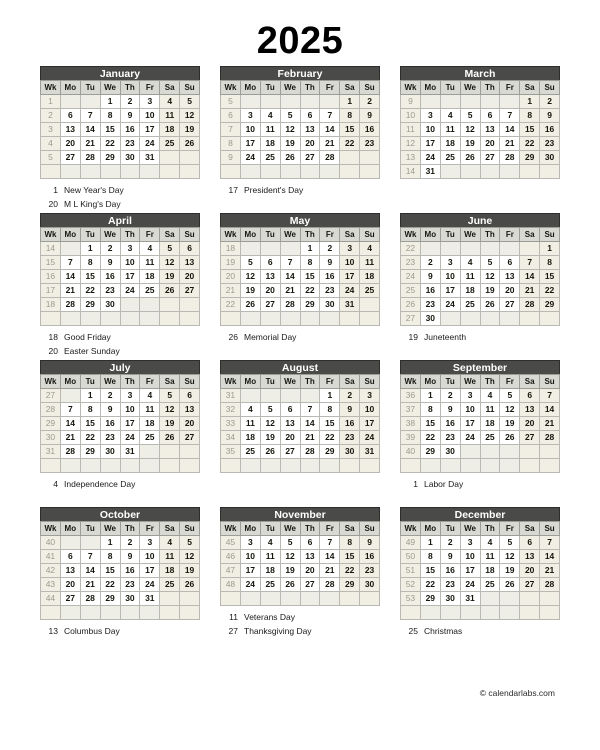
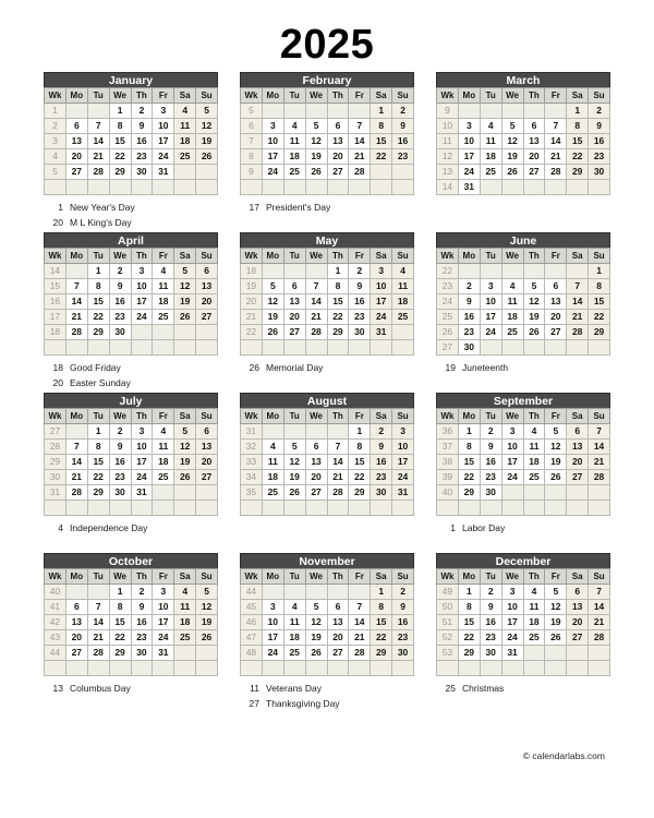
  2025
  January
  Wk	Mo	Tu	We	Th	Fr	Sa	Su
  1			1	2	3	4	5
  2	6	7	8	9	10	11	12
  3	13	14	15	16	17	18	19
  4	20	21	22	23	24	25	26
  5	27	28	29	30	31
  1
  New Year's Day
  20
  M L King's Day
  February
  Wk	Mo	Tu	We	Th	Fr	Sa	Su
  5						1	2
  6	3	4	5	6	7	8	9
  7	10	11	12	13	14	15	16
  8	17	18	19	20	21	22	23
  9	24	25	26	27	28
  17
  President's Day
  March
  Wk	Mo	Tu	We	Th	Fr	Sa	Su
  9						1	2
  10	3	4	5	6	7	8	9
  11	10	11	12	13	14	15	16
  12	17	18	19	20	21	22	23
  13	24	25	26	27	28	29	30
  14	31
  April
  Wk	Mo	Tu	We	Th	Fr	Sa	Su
  14		1	2	3	4	5	6
  15	7	8	9	10	11	12	13
  16	14	15	16	17	18	19	20
  17	21	22	23	24	25	26	27
  18	28	29	30
  18
  Good Friday
  20
  Easter Sunday
  May
  Wk	Mo	Tu	We	Th	Fr	Sa	Su
  18				1	2	3	4
  19	5	6	7	8	9	10	11
  20	12	13	14	15	16	17	18
  21	19	20	21	22	23	24	25
  22	26	27	28	29	30	31
  26
  Memorial Day
  June
  Wk	Mo	Tu	We	Th	Fr	Sa	Su
  22							1
  23	2	3	4	5	6	7	8
  24	9	10	11	12	13	14	15
  25	16	17	18	19	20	21	22
  26	23	24	25	26	27	28	29
  27	30
  19
  Juneteenth
  July
  Wk	Mo	Tu	We	Th	Fr	Sa	Su
  27		1	2	3	4	5	6
  28	7	8	9	10	11	12	13
  29	14	15	16	17	18	19	20
  30	21	22	23	24	25	26	27
  31	28	29	30	31
  4
  Independence Day
  August
  Wk	Mo	Tu	We	Th	Fr	Sa	Su
  31					1	2	3
  32	4	5	6	7	8	9	10
  33	11	12	13	14	15	16	17
  34	18	19	20	21	22	23	24
  35	25	26	27	28	29	30	31
  September
  Wk	Mo	Tu	We	Th	Fr	Sa	Su
  36	1	2	3	4	5	6	7
  37	8	9	10	11	12	13	14
  38	15	16	17	18	19	20	21
  39	22	23	24	25	26	27	28
  40	29	30
  1
  Labor Day
  October
  Wk	Mo	Tu	We	Th	Fr	Sa	Su
  40			1	2	3	4	5
  41	6	7	8	9	10	11	12
  42	13	14	15	16	17	18	19
  43	20	21	22	23	24	25	26
  44	27	28	29	30	31
  13
  Columbus Day
  November
  Wk	Mo	Tu	We	Th	Fr	Sa	Su
+ 44						1	2
  45	3	4	5	6	7	8	9
  46	10	11	12	13	14	15	16
  47	17	18	19	20	21	22	23
  48	24	25	26	27	28	29	30
  11
  Veterans Day
  27
  Thanksgiving Day
  December
  Wk	Mo	Tu	We	Th	Fr	Sa	Su
  49	1	2	3	4	5	6	7
  50	8	9	10	11	12	13	14
  51	15	16	17	18	19	20	21
  52	22	23	24	25	26	27	28
  53	29	30	31
  25
  Christmas
  © calendarlabs.com
